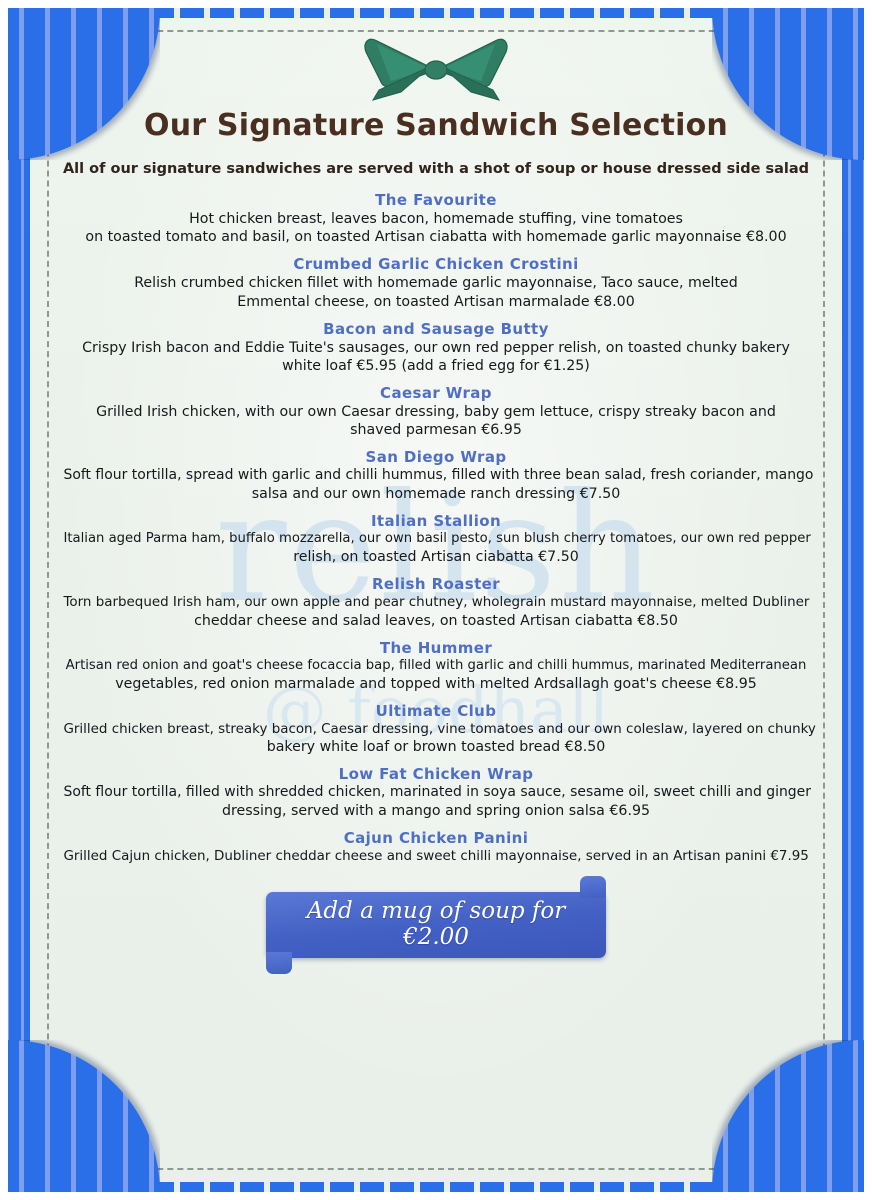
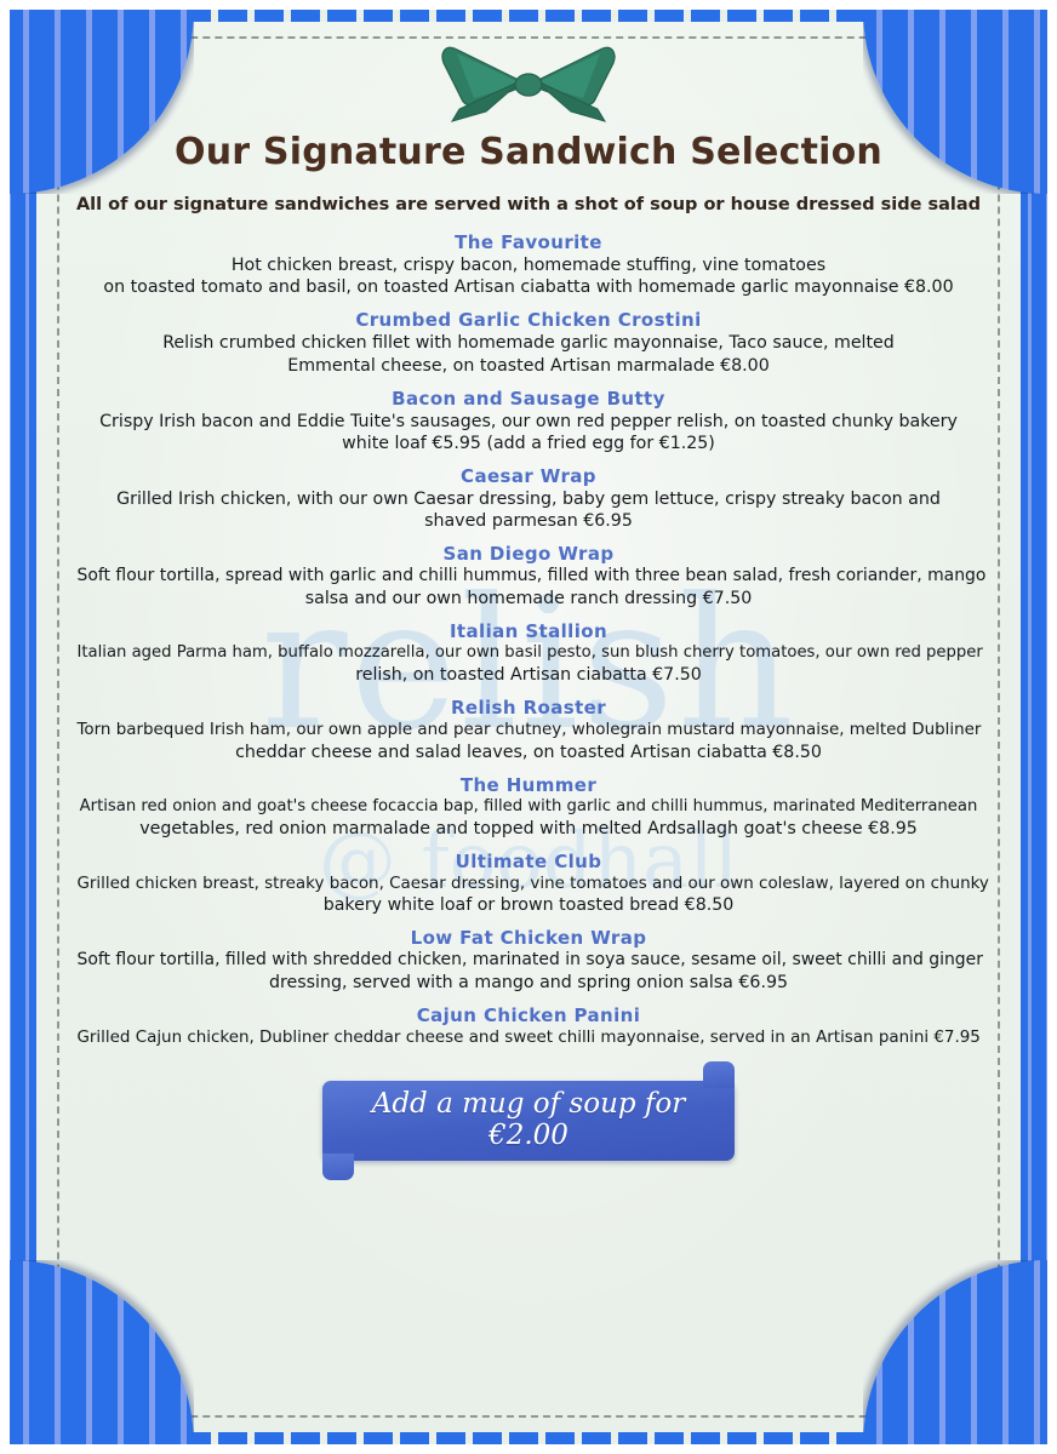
  relish
  @ foodhall
  Our Signature Sandwich Selection
  All of our signature sandwiches are served with a shot of soup or house dressed side salad
  The Favourite
- Hot chicken breast, leaves bacon, homemade stuffing, vine tomatoes
+ Hot chicken breast, crispy bacon, homemade stuffing, vine tomatoes
  on toasted tomato and basil, on toasted Artisan ciabatta with homemade garlic mayonnaise €8.00
  Crumbed Garlic Chicken Crostini
  Relish crumbed chicken fillet with homemade garlic mayonnaise, Taco sauce, melted
  Emmental cheese, on toasted Artisan marmalade €8.00
  Bacon and Sausage Butty
  Crispy Irish bacon and Eddie Tuite's sausages, our own red pepper relish, on toasted chunky bakery
  white loaf €5.95 (add a fried egg for €1.25)
  Caesar Wrap
  Grilled Irish chicken, with our own Caesar dressing, baby gem lettuce, crispy streaky bacon and
  shaved parmesan €6.95
  San Diego Wrap
  Soft flour tortilla, spread with garlic and chilli hummus, filled with three bean salad, fresh coriander, mang
  salsa and our own homemade ranch dressing €7.50
  Italian Stallion
  Italian aged Parma ham, buffalo mozzarella, our own basil pesto, sun blush cherry tomatoes, our own red pepper
  relish, on toasted Artisan ciabatta €7.50
  Relish Roaster
  Torn barbequed Irish ham, our own apple and pear chutney, wholegrain mustard mayonnaise, melted Dubliner
  cheddar cheese and salad leaves, on toasted Artisan ciabatta €8.50
  The Hummer
  Artisan red onion and goat's cheese focaccia bap, filled with garlic and chilli hummus, marinated Mediterranean
  vegetables, red onion marmalade and topped with melted Ardsallagh goat's cheese €8.95
  Ultimate Club
  Grilled chicken breast, streaky bacon, Caesar dressing, vine tomatoes and our own coleslaw, layered on chunk
  bakery white loaf or brown toasted bread €8.50
  Low Fat Chicken Wrap
  Soft flour tortilla, filled with shredded chicken, marinated in soya sauce, sesame oil, sweet chilli and ginger
  dressing, served with a mango and spring onion salsa €6.95
  Cajun Chicken Panini
  Grilled Cajun chicken, Dubliner cheddar cheese and sweet chilli mayonnaise, served in an Artisan panini €7.95
  Add a mug of soup for
  €2.00
